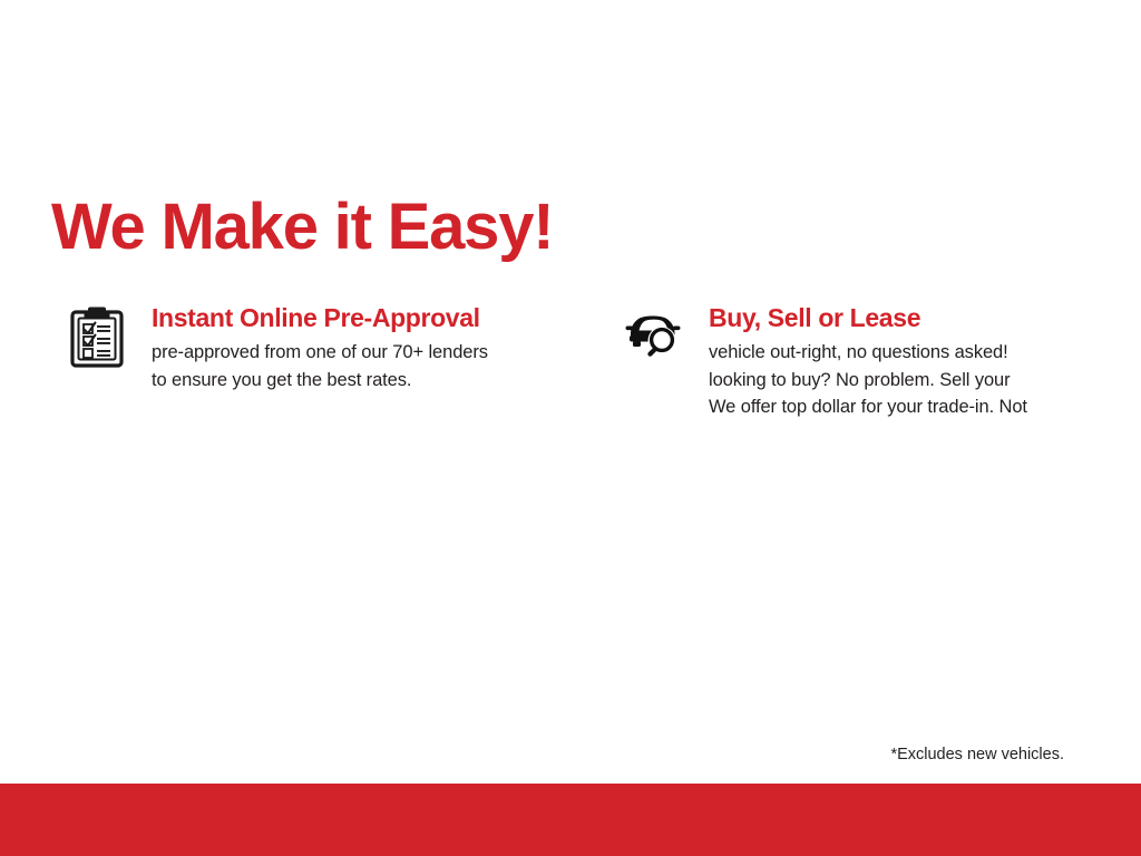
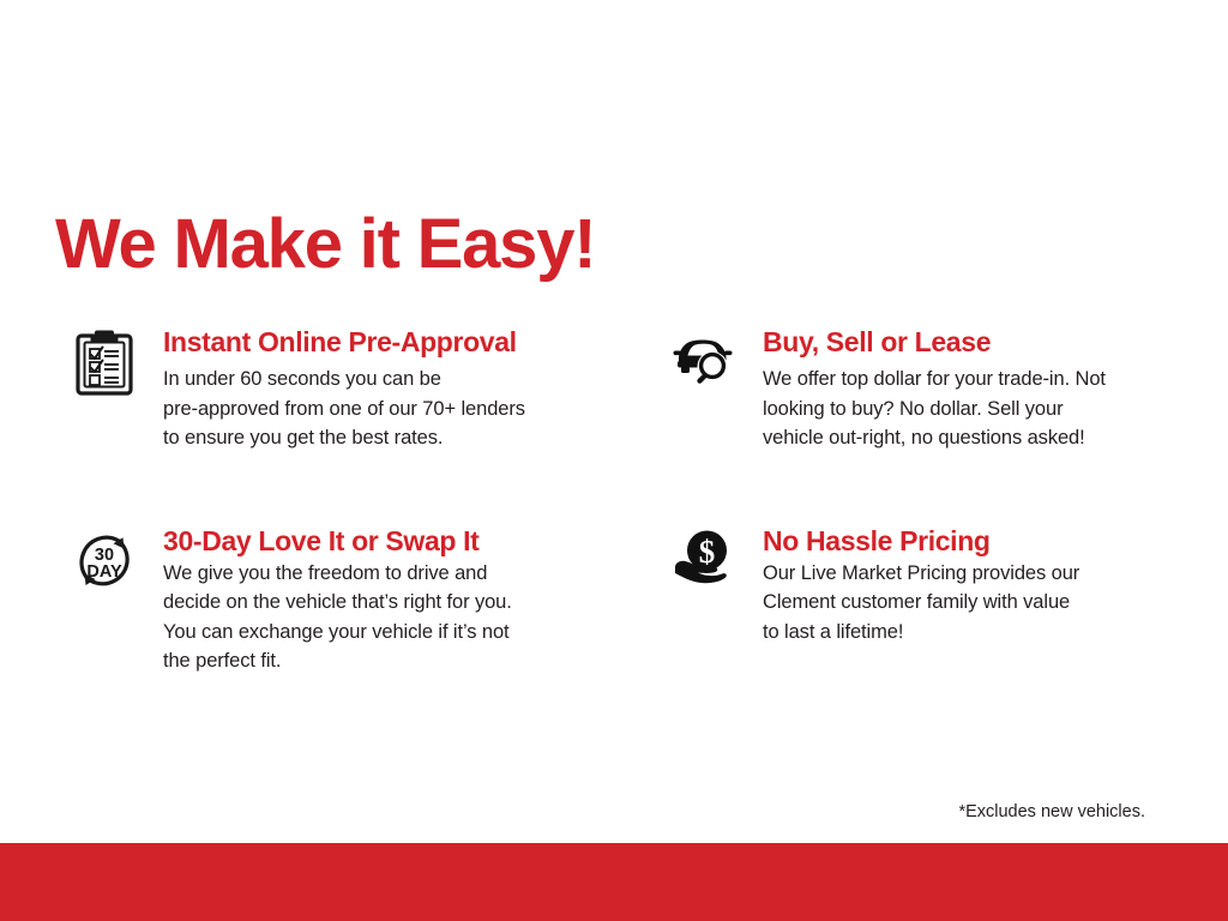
  We Make it Easy!
  Instant Online Pre-Approval
+ In under 60 seconds you can be
  pre-approved from one of our 70+ lenders
  to ensure you get the best rates.
  Buy, Sell or Lease
- vehicle out-right, no questions asked!
+ We offer top dollar for your trade-in. Not
- looking to buy? No problem. Sell your
+ looking to buy? No dollar. Sell your
- We offer top dollar for your trade-in. Not
+ vehicle out-right, no questions asked!
+ 30
+ DAY
+ 30-Day Love It or Swap It
+ We give you the freedom to drive and
+ decide on the vehicle that’s right for you.
+ You can exchange your vehicle if it’s not
+ the perfect fit.
+ $
+ No Hassle Pricing
+ Our Live Market Pricing provides our
+ Clement customer family with value
+ to last a lifetime!
  *Excludes new vehicles.
